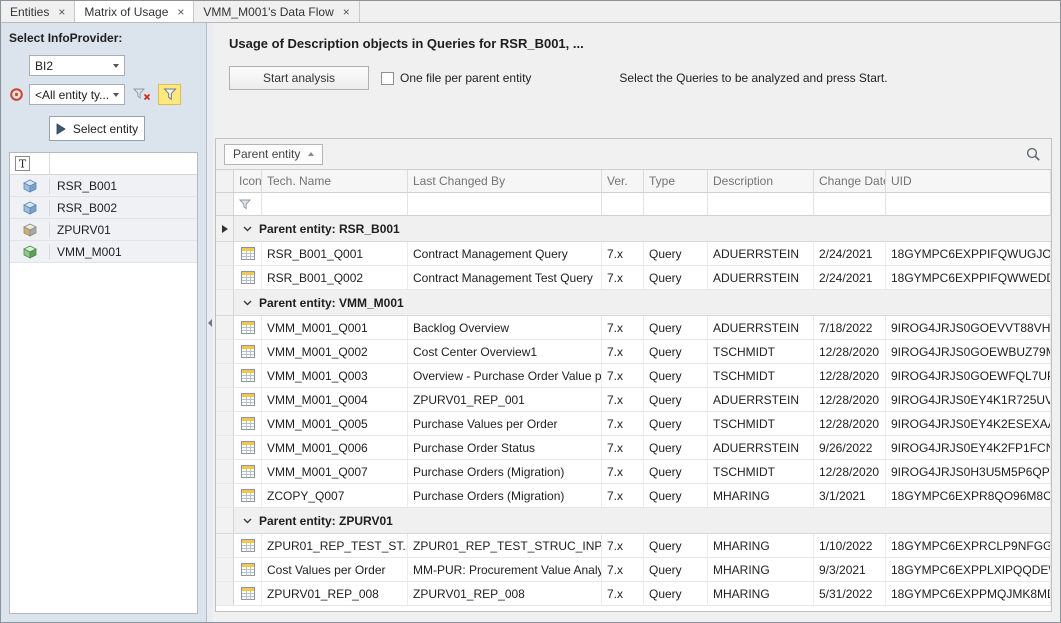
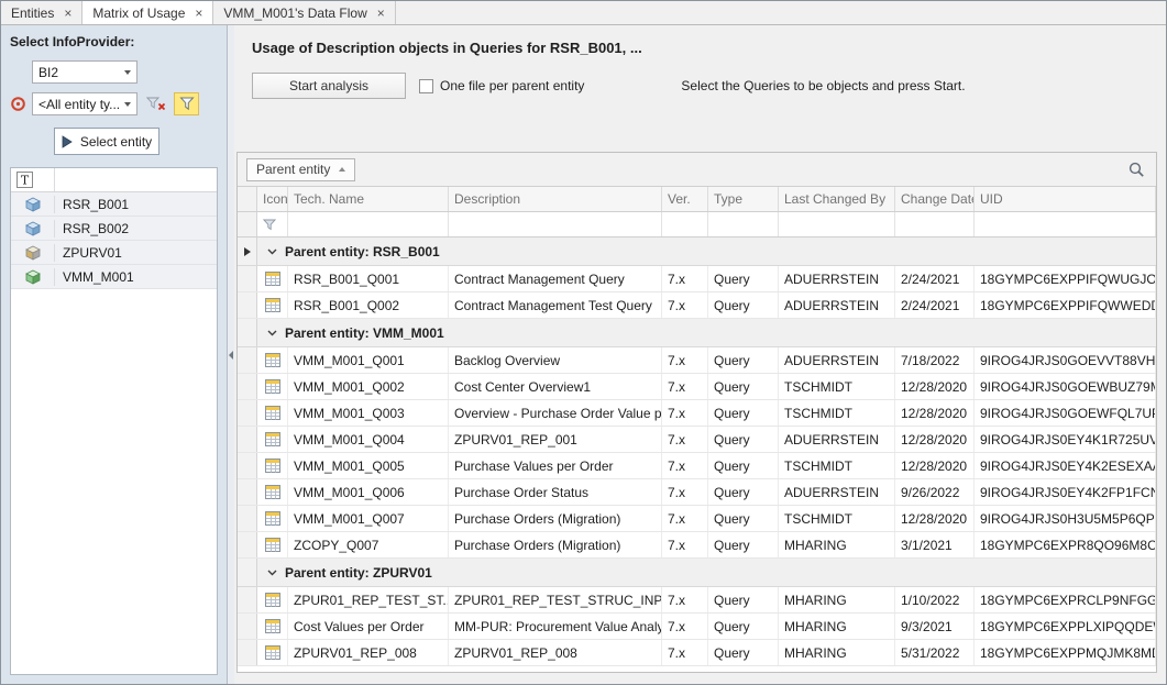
  Entities
  ×
  Matrix of Usage
  ×
  VMM_M001's Data Flow
  ×
  Select InfoProvider:
  BI2
  <All entity ty...
  Select entity
  T
  RSR_B001
  RSR_B002
  ZPURV01
  VMM_M001
  Usage of Description objects in Queries for RSR_B001, ...
  Start analysis
  One file per parent entity
- Select the Queries to be analyzed and press Start.
+ Select the Queries to be objects and press Start.
  Parent entity
  Icon
  Tech. Name
- Last Changed By
+ Description
  Ver.
  Type
- Description
+ Last Changed By
  Change Dat
  UID
  Parent entity: RSR_B001
  RSR_B001_Q001
  Contract Management Query
  7.x
  Query
  ADUERRSTEIN
  2/24/2021
  18GYMPC6EXPPIFQWUGJO
  RSR_B001_Q002
  Contract Management Test Query
  7.x
  Query
  ADUERRSTEIN
  2/24/2021
  18GYMPC6EXPPIFQWWEDD
  Parent entity: VMM_M001
  VMM_M001_Q001
  Backlog Overview
  7.x
  Query
  ADUERRSTEIN
  7/18/2022
  9IROG4JRJS0GOEVVT88VH
  VMM_M001_Q002
  Cost Center Overview1
  7.x
  Query
  TSCHMIDT
  12/28/2020
  9IROG4JRJS0GOEWBUZ79M
  VMM_M001_Q003
  Overview - Purchase Order Value p
  7.x
  Query
  TSCHMIDT
  12/28/2020
  9IROG4JRJS0GOEWFQL7U
  VMM_M001_Q004
  ZPURV01_REP_001
  7.x
  Query
  ADUERRSTEIN
  12/28/2020
  9IROG4JRJS0EY4K1R725UV
  VMM_M001_Q005
  Purchase Values per Order
  7.x
  Query
  TSCHMIDT
  12/28/2020
  9IROG4JRJS0EY4K2ESEXA
  VMM_M001_Q006
  Purchase Order Status
  7.x
  Query
  ADUERRSTEIN
  9/26/2022
  9IROG4JRJS0EY4K2FP1FCN
  VMM_M001_Q007
  Purchase Orders (Migration)
  7.x
  Query
  TSCHMIDT
  12/28/2020
  9IROG4JRJS0H3U5M5P6QP
  ZCOPY_Q007
  Purchase Orders (Migration)
  7.x
  Query
  MHARING
  3/1/2021
  18GYMPC6EXPR8QO96M8C
  Parent entity: ZPURV01
  ZPUR01_REP_TEST_ST..
  ZPUR01_REP_TEST_STRUC_INP
  7.x
  Query
  MHARING
  1/10/2022
  18GYMPC6EXPRCLP9NFGG
  Cost Values per Order
  MM-PUR: Procurement Value Analy
  7.x
  Query
  MHARING
  9/3/2021
  18GYMPC6EXPPLXIPQQDE
  ZPURV01_REP_008
  ZPURV01_REP_008
  7.x
  Query
  MHARING
  5/31/2022
  18GYMPC6EXPPMQJMK8M
